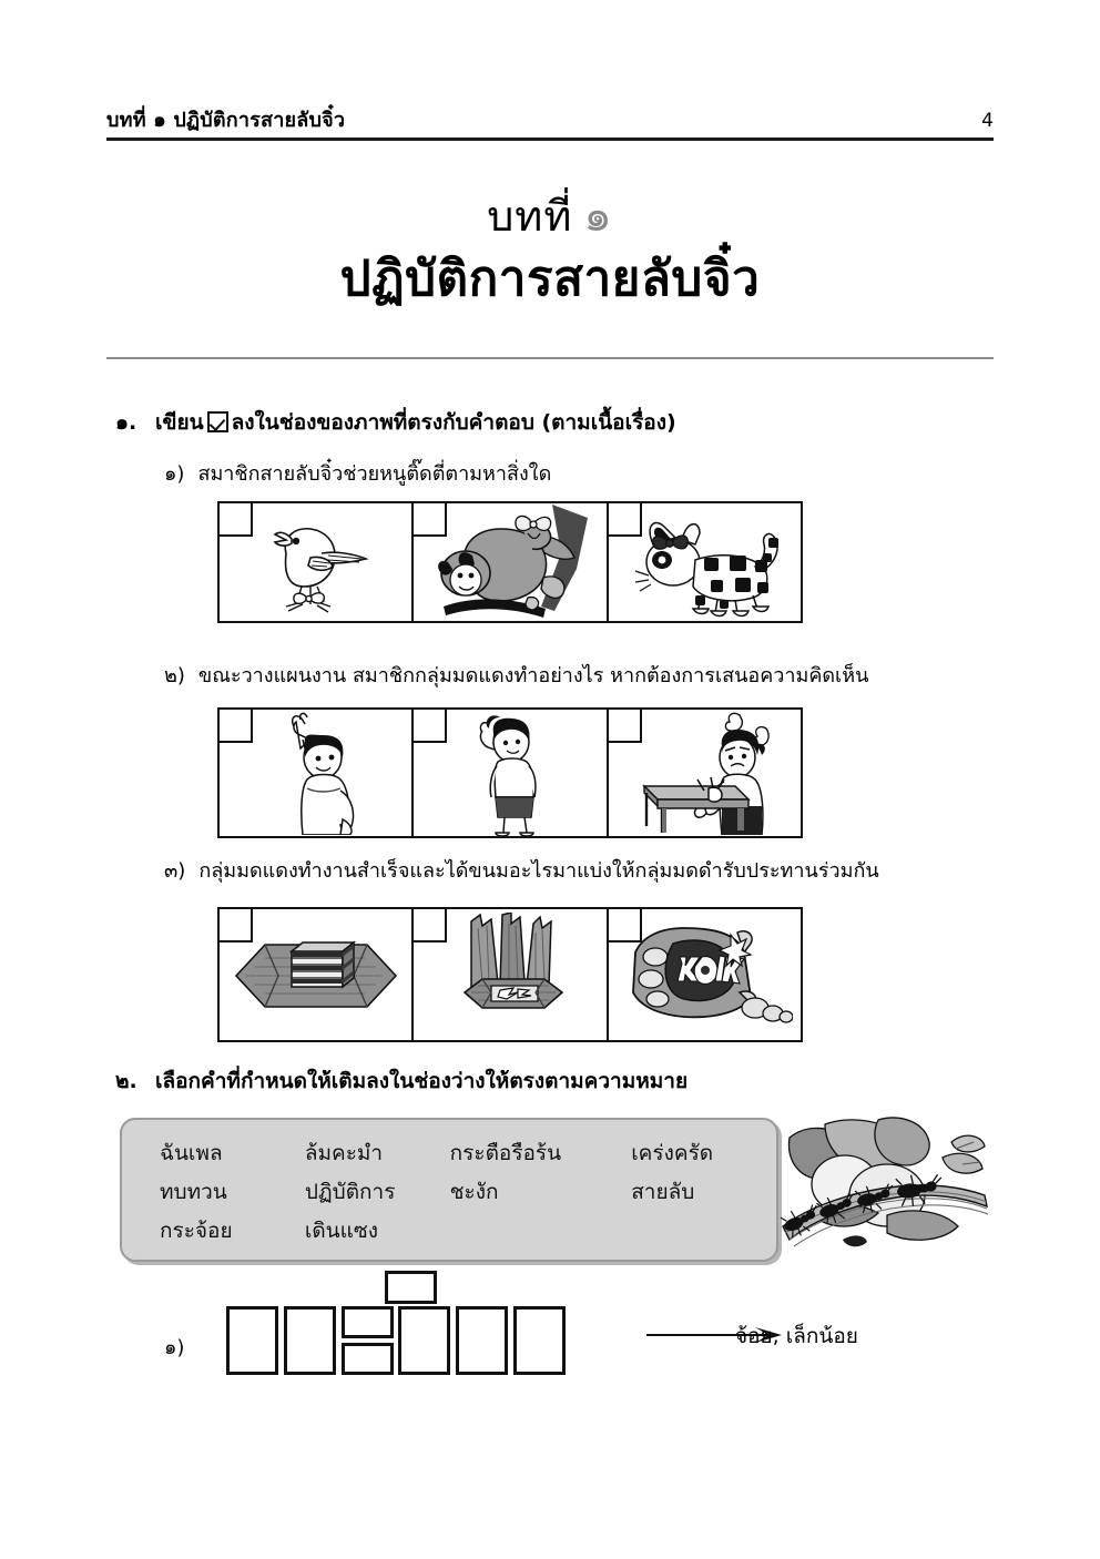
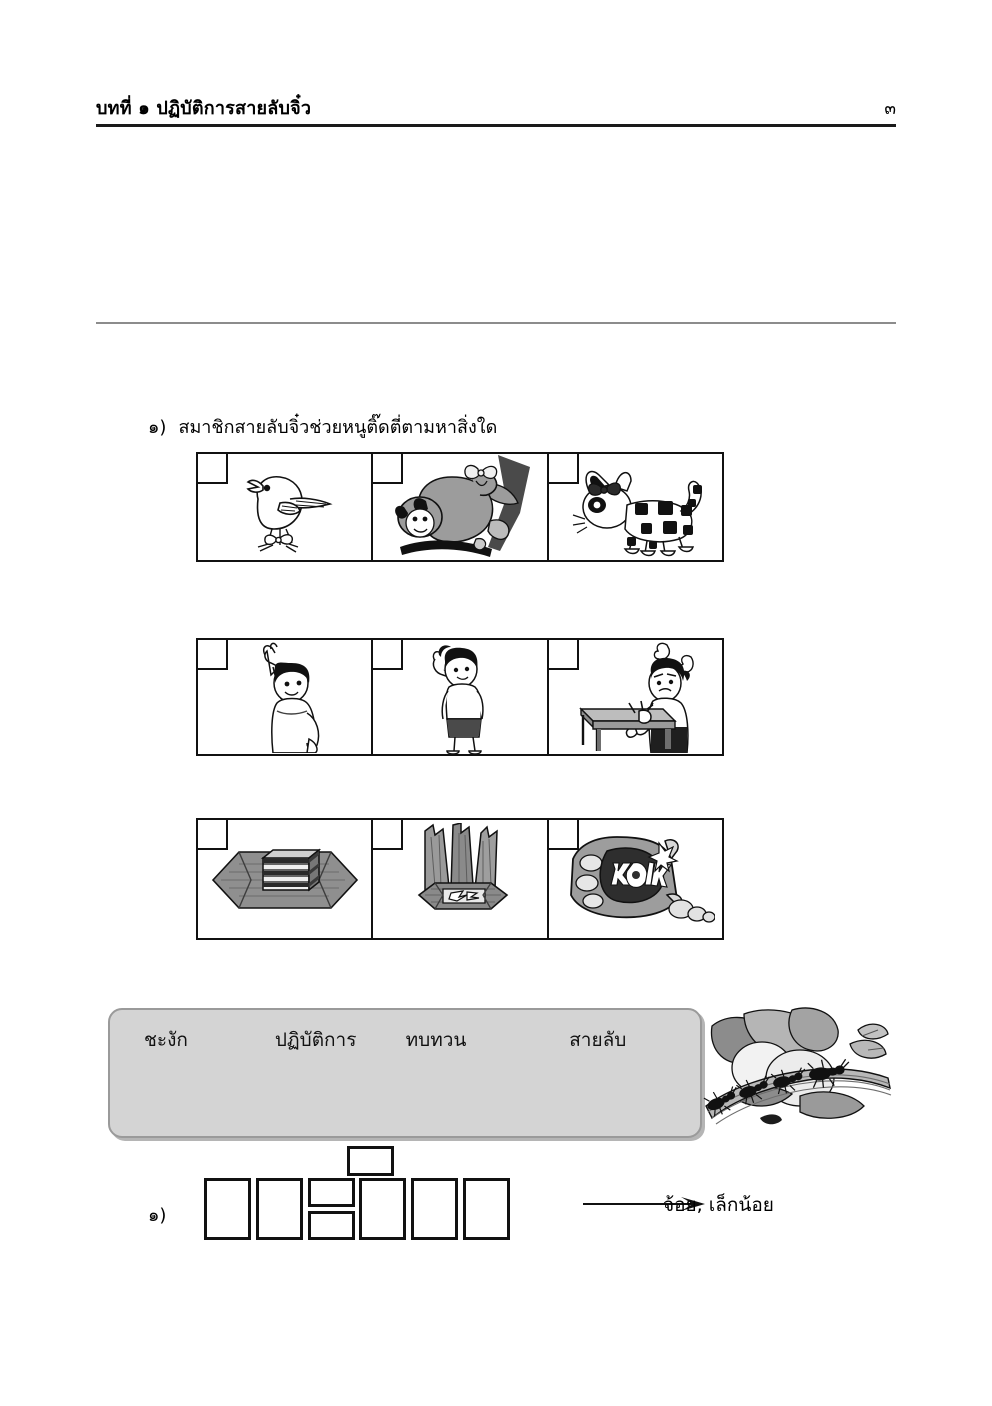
  บทที่ ๑ ปฏิบัติการสายลับจิ๋ว
- 4
+ ๓
- บทที่ ๑
- ปฏิบัติการสายลับจิ๋ว
- ๑.
- เขียน ลงในช่องของภาพที่ตรงกับคำตอบ (ตามเนื้อเรื่อง)
  ๑)
  สมาชิกสายลับจิ๋วช่วยหนูติ๊ดตี่ตามหาสิ่งใด
- ๒)
- ขณะวางแผนงาน สมาชิกกลุ่มมดแดงทำอย่างไร หากต้องการเสนอความคิดเห็น
- ๓)
- กลุ่มมดแดงทำงานสำเร็จและได้ขนมอะไรมาแบ่งให้กลุ่มมดดำรับประทานร่วมกัน
- ๒.
- เลือกคำที่กำหนดให้เติมลงในช่องว่างให้ตรงตามความหมาย
- ฉันเพล
- ล้มคะมำ
- กระตือรือร้น
- เคร่งครัด
- ทบทวน
+ ชะงัก
  ปฏิบัติการ
- ชะงัก
+ ทบทวน
  สายลับ
- กระจ้อย
- เดินแซง
  ๑)
  จ้อย, เล็กน้อย
